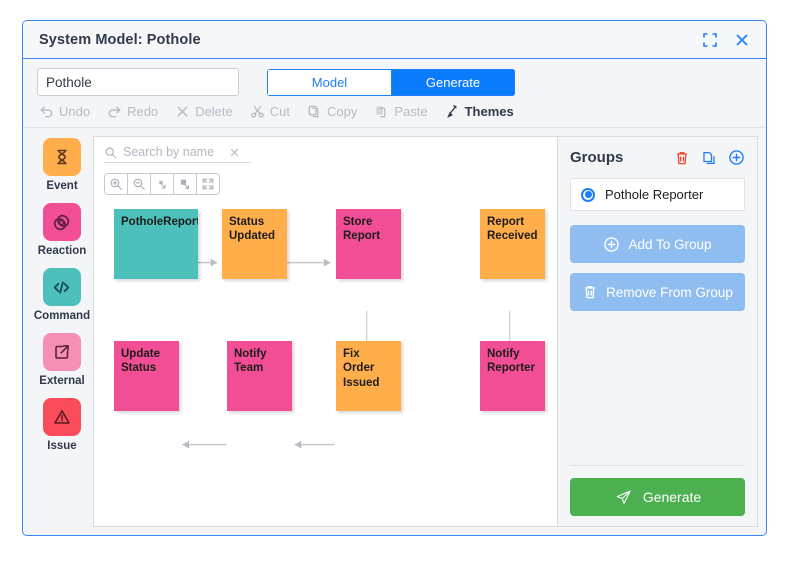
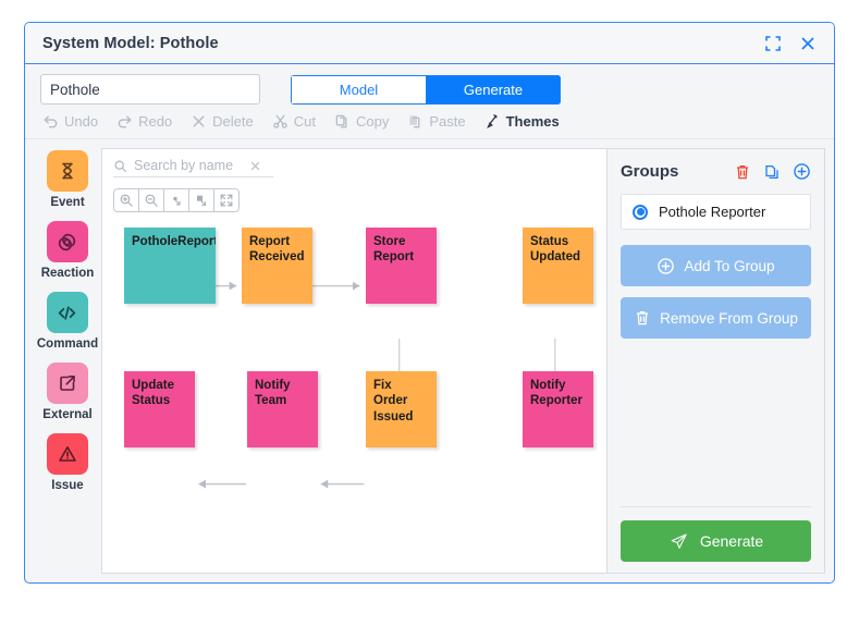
  System Model: Pothole
  Pothole
  Model
  Generate
  Undo
  Redo
  Delete
  Cut
  Copy
  Paste
  Themes
  Event
  Reaction
  Command
  External
  Issue
  Search by name
  PotholeRepor
- Status Updated
+ Report Received
  Store Report
- Report Received
+ Status Updated
  Update Status
  Notify Team
  Fix Order Issued
  Notify Reporter
  Groups
  Pothole Reporter
  Add To Group
  Remove From Group
  Generate
